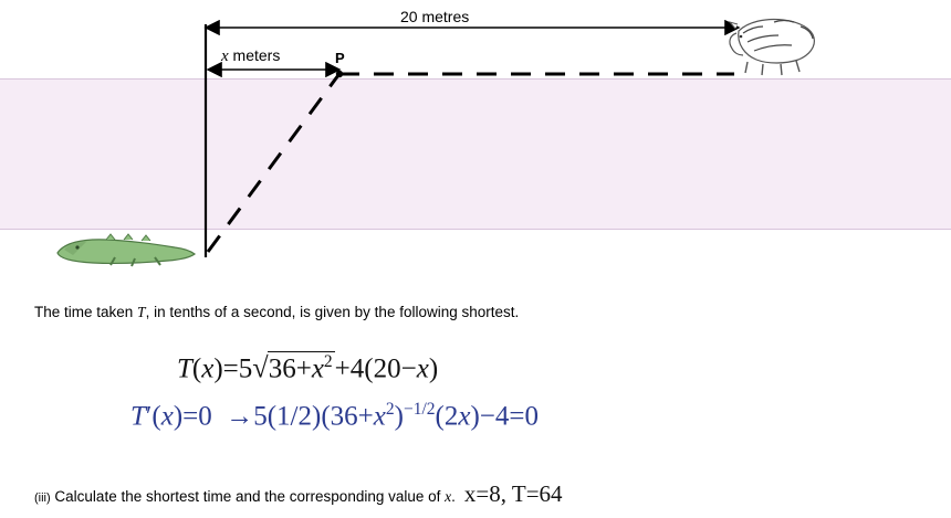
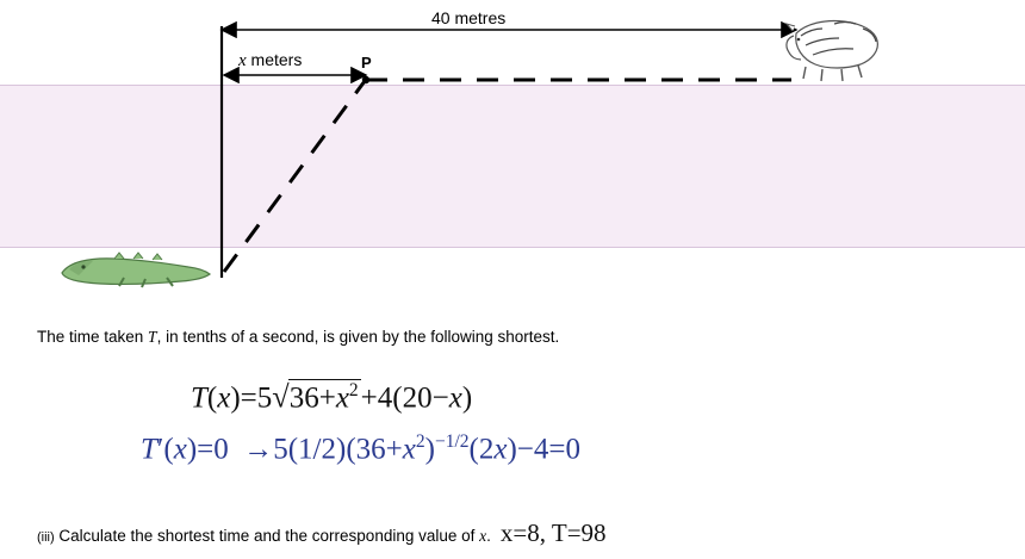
- 20 metres
+ 40 metres
  x meters
  P
  The time taken T, in tenths of a second, is given by the following shortest.
  T(x)=5√36+x2+4(20−x)
  T′(x)=0 →5(1/2)(36+x2)−1/2(2x)−4=0
- (iii) Calculate the shortest time and the corresponding value of x. x=8, T=64
+ (iii) Calculate the shortest time and the corresponding value of x. x=8, T=98
